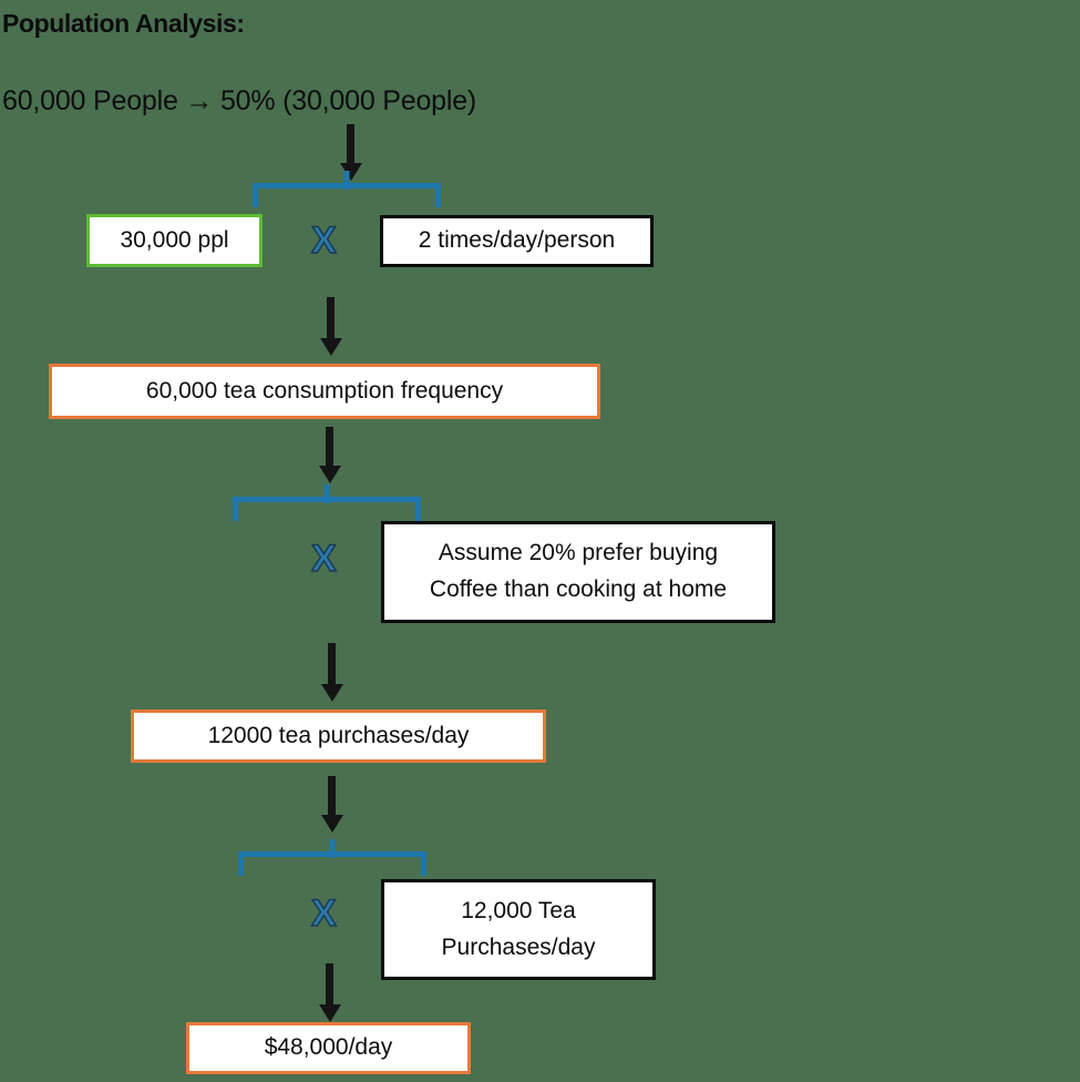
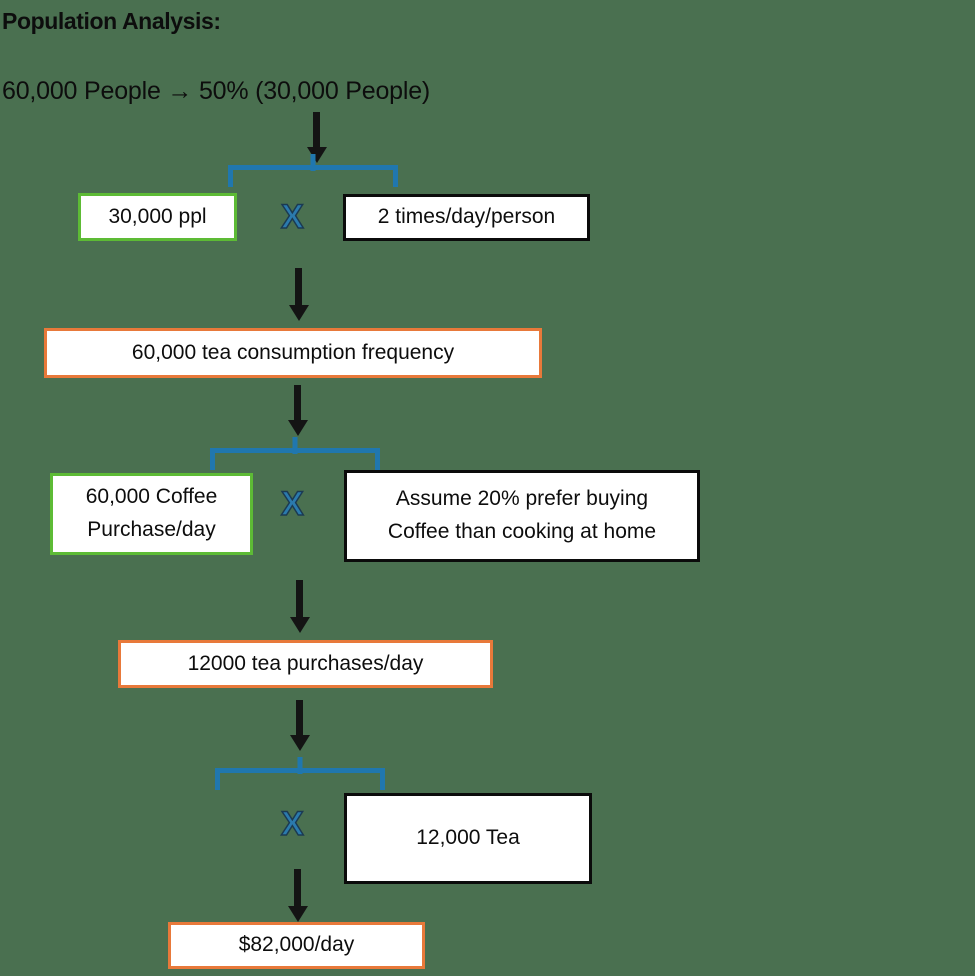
  Population Analysis:
  60,000 People → 50% (30,000 People)
  30,000 ppl
  X
  2 times/day/person
  60,000 tea consumption frequency
+ 60,000 Coffee
+ Purchase/day
  X
  Assume 20% prefer buying
  Coffee than cooking at home
  12000 tea purchases/day
  X
  12,000 Tea
- Purchases/day
- $48,000/day
+ $82,000/day
